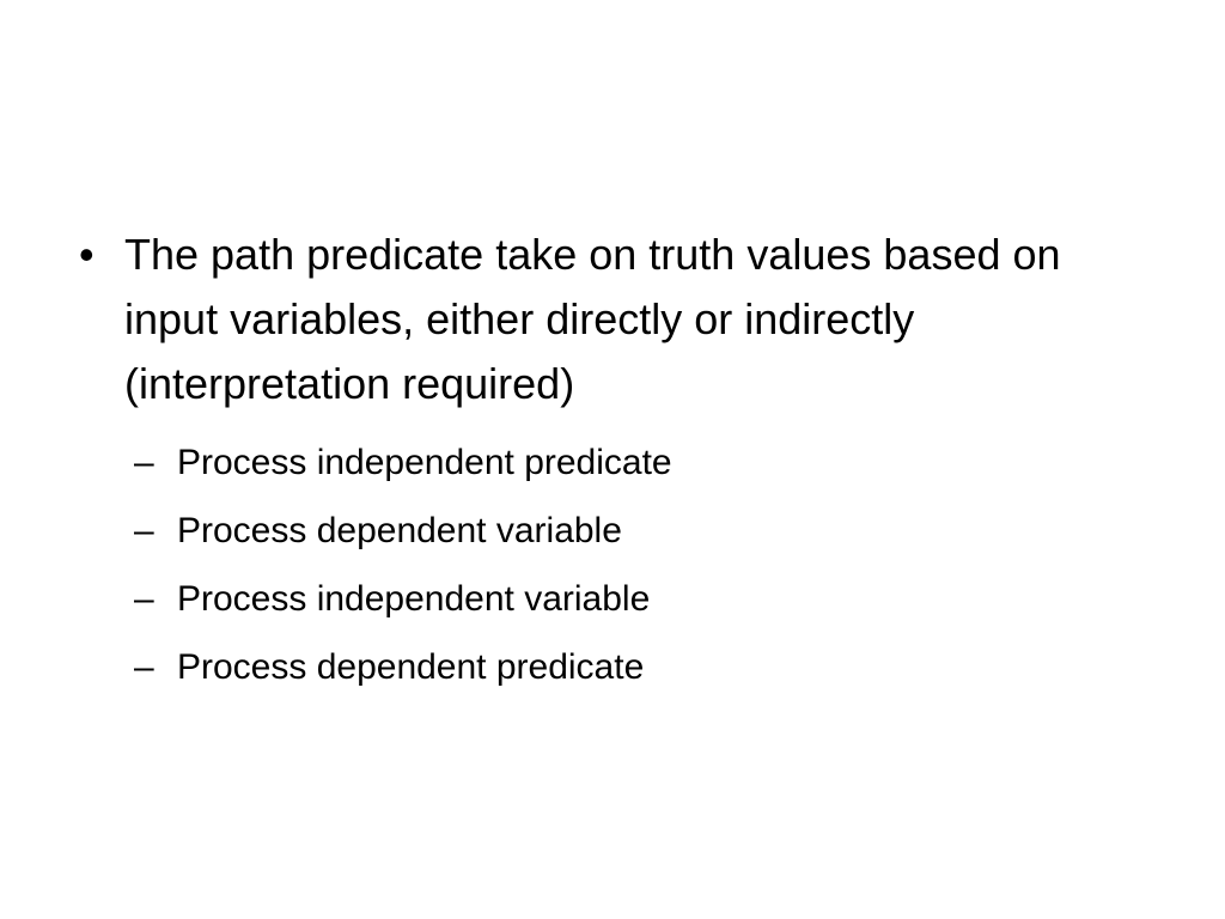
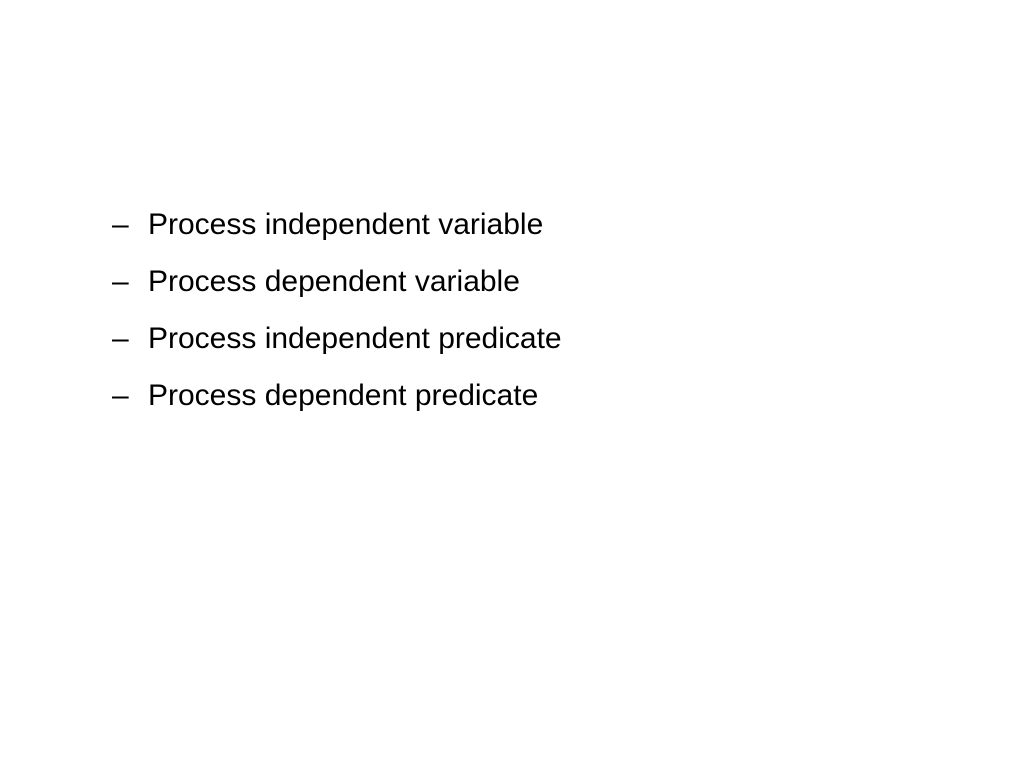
- •
- The path predicate take on truth values based on input variables, either directly or indirectly (interpretation required)
  –
- Process independent predicate
+ Process independent variable
  –
  Process dependent variable
  –
- Process independent variable
+ Process independent predicate
  –
  Process dependent predicate
